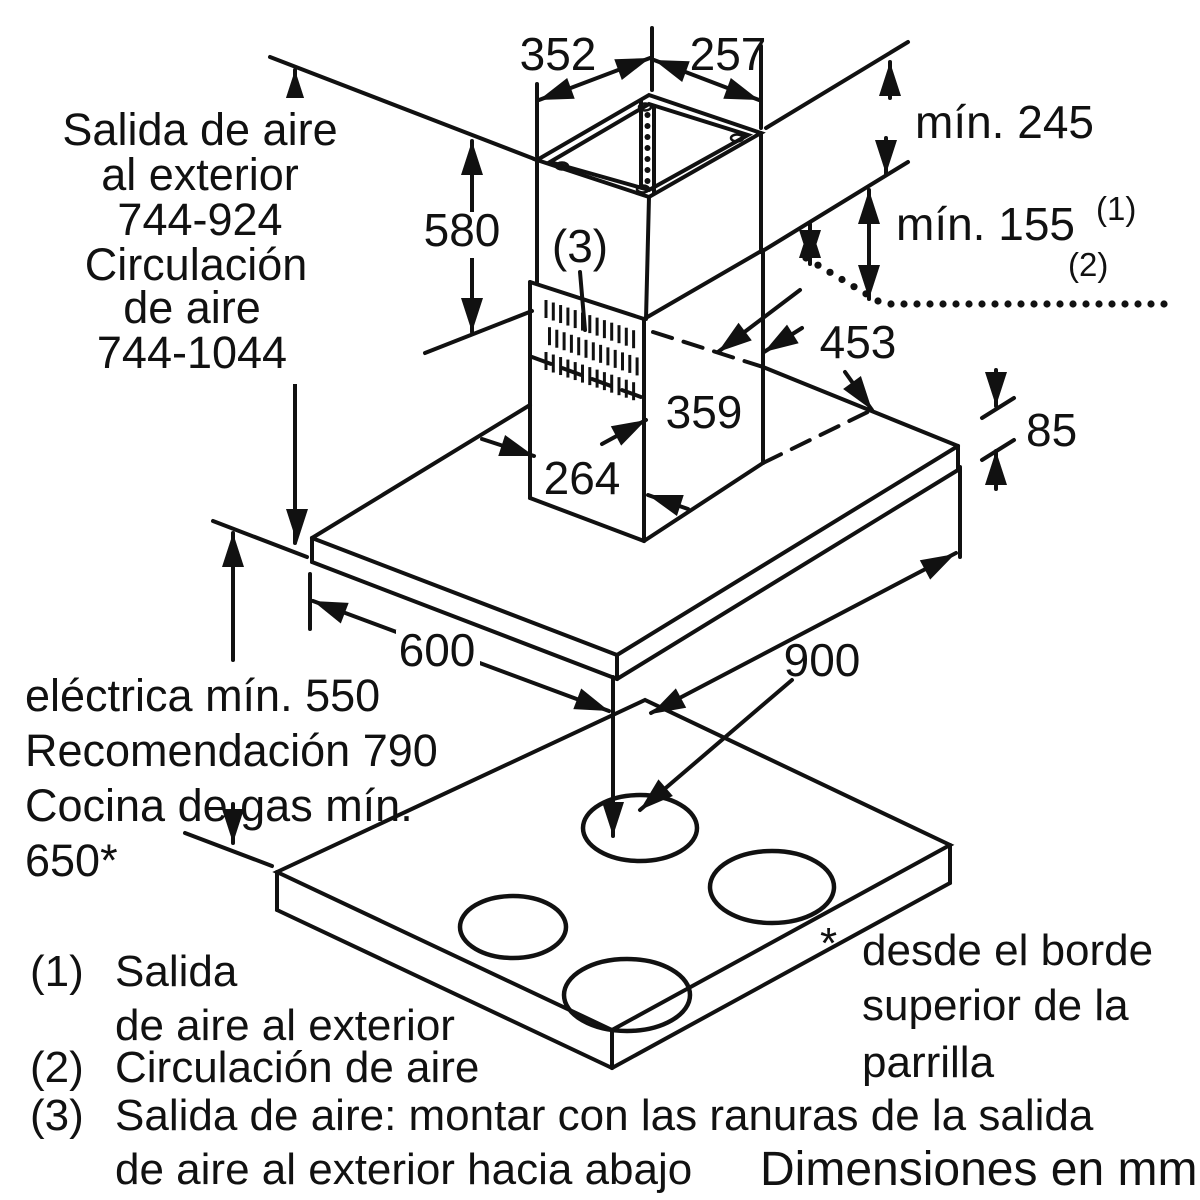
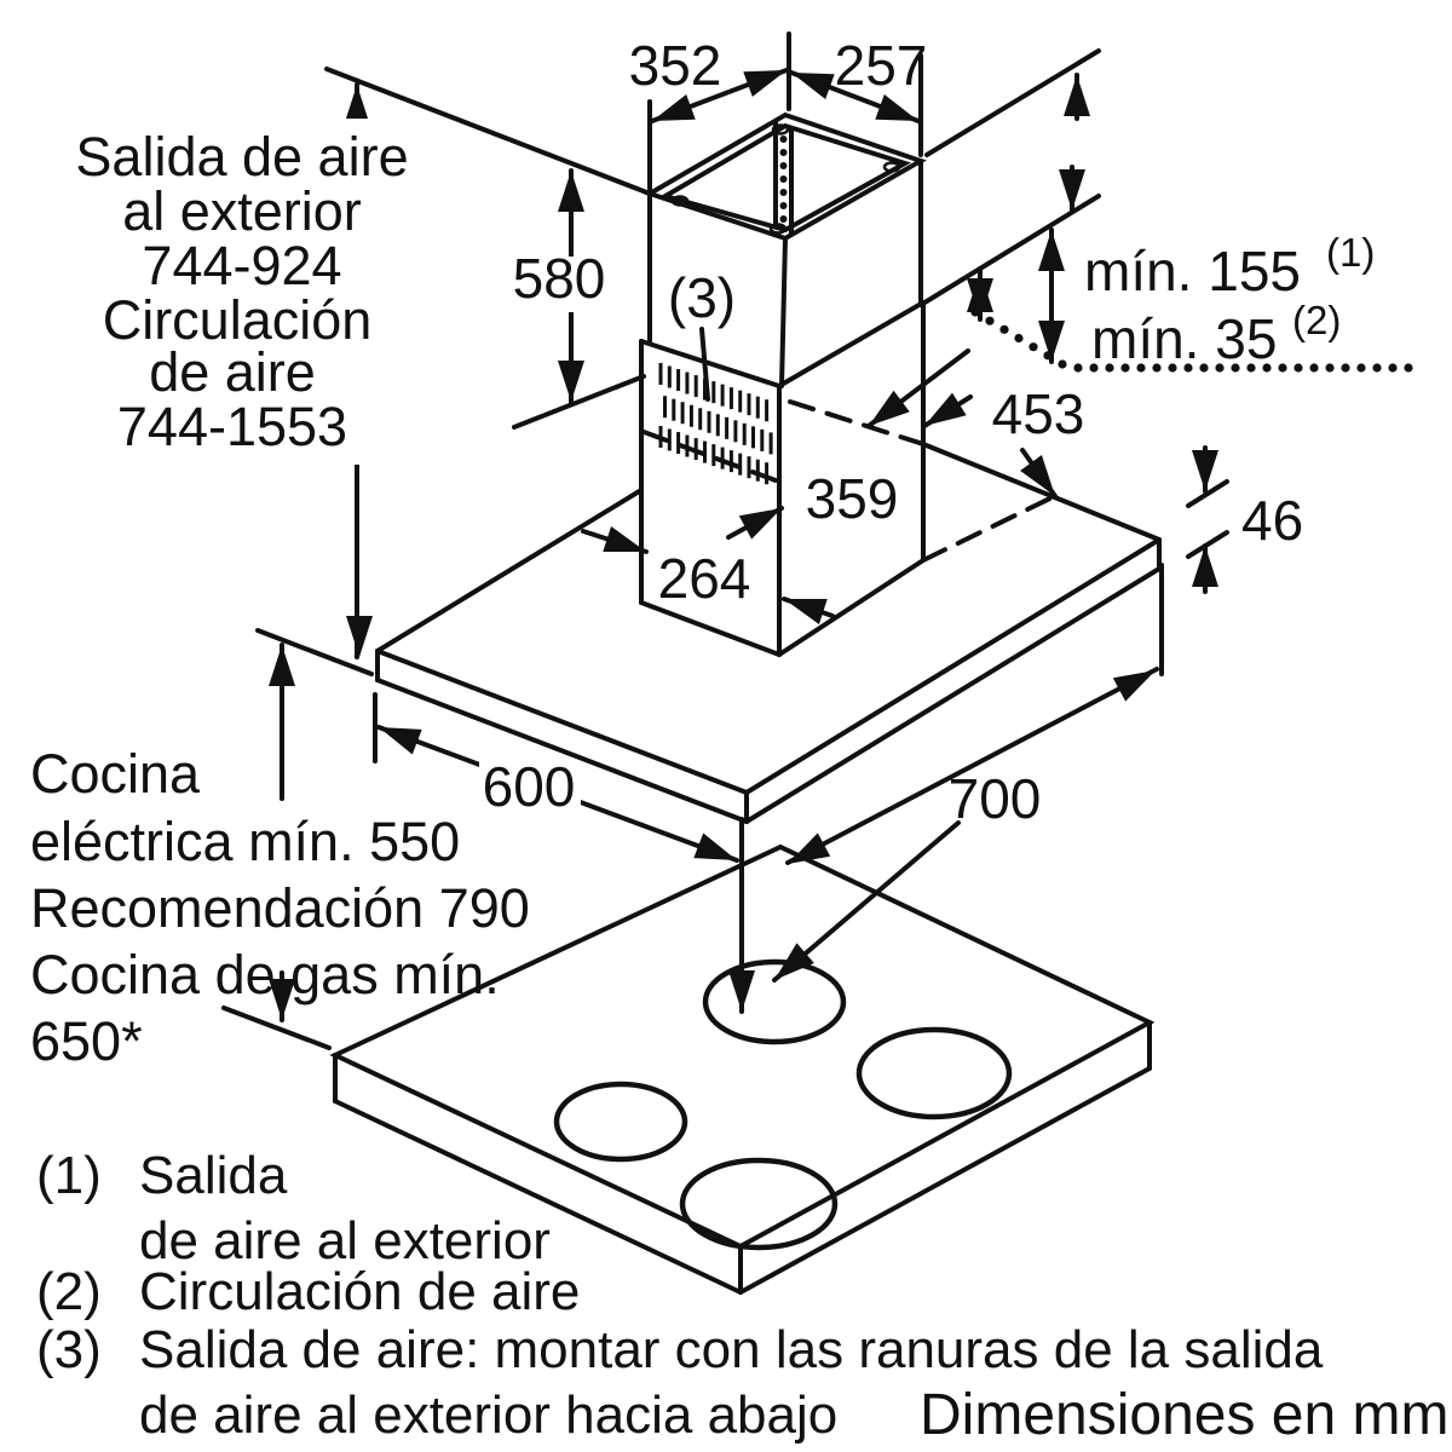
  352
  257
- mín. 245
  mín. 155
  (1)
+ mín. 35
  (2)
  580
  (3)
  453
  359
  264
- 85
+ 46
  600
- 900
+ 700
  Salida de aire
  al exterior
  744-924
  Circulación
  de aire
- 744-1044
+ 744-1553
+ Cocina
  eléctrica mín. 550
  Recomendación 790
  Cocina de gas mín.
  650*
- *
- desde el borde
- superior de la
- parrilla
  (1)
  Salida
  de aire al exterior
  (2)
  Circulación de aire
  (3)
  Salida de aire: montar con las ranuras de la salida
  de aire al exterior hacia abajo
  Dimensiones en mm
